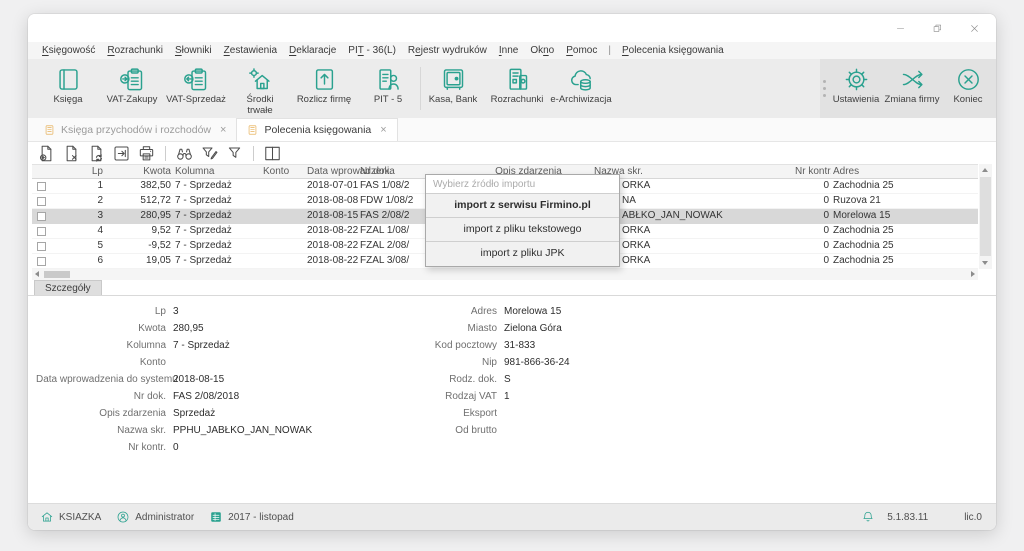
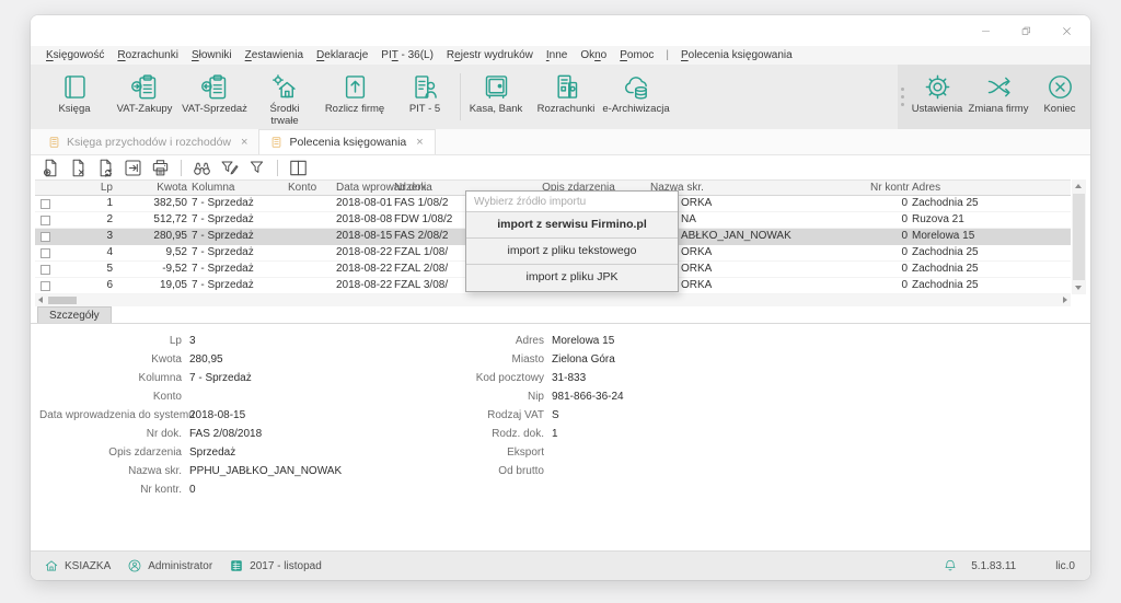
  Księgowość
  Rozrachunki
  Słowniki
  Zestawienia
  Deklaracje
  PIT - 36(L)
  Rejestr wydruków
  Inne
  Okno
  Pomoc
  |
  Polecenia księgowania
  Księga
  VAT-Zakupy
  VAT-Sprzedaż
  Środki
  trwałe
  Rozlicz firmę
  PIT - 5
  Kasa, Bank
  Rozrachunki
  e-Archiwizacja
  Ustawienia
  Zmiana firmy
  Koniec
  Księga przychodów i rozchodów
  ×
  Polecenia księgowania
  ×
  Lp
  Kwota
  Kolumna
  Konto
  Nr dok.
  Opis zdarzenia
  Nazwa skr.
  Nr kontr
  Adres
  1
  382,50
  7 - Sprzedaż
- 2018-07-01
+ 2018-08-01
  FAS 1/08/2
  ORKA
  0
  Zachodnia 25
  2
  512,72
  7 - Sprzedaż
  2018-08-08
  FDW 1/08/2
  NA
  0
  Ruzova 21
  3
  280,95
  7 - Sprzedaż
  2018-08-15
  FAS 2/08/2
  ABŁKO_JAN_NOWAK
  0
  Morelowa 15
  4
  9,52
  7 - Sprzedaż
  2018-08-22
  FZAL 1/08/
  ORKA
  0
  Zachodnia 25
  5
  -9,52
  7 - Sprzedaż
  2018-08-22
  FZAL 2/08/
  ORKA
  0
  Zachodnia 25
  6
  19,05
  7 - Sprzedaż
  2018-08-22
  FZAL 3/08/
  ORKA
  0
  Zachodnia 25
  Szczegóły
  Lp
  3
  Kwota
  280,95
  Kolumna
  7 - Sprzedaż
  Konto
  Data wprowadzenia do system
  2018-08-15
  Nr dok.
  FAS 2/08/2018
  Opis zdarzenia
  Sprzedaż
  Nazwa skr.
  PPHU_JABŁKO_JAN_NOWAK
  Nr kontr.
  0
  Adres
  Morelowa 15
  Miasto
  Zielona Góra
  Kod pocztowy
  31-833
  Nip
  981-866-36-24
- Rodz. dok.
+ Rodzaj VAT
  S
- Rodzaj VAT
+ Rodz. dok.
  1
  Eksport
  Od brutto
  KSIAZKA
  Administrator
  2017 - listopad
  5.1.83.11
  lic.0
  Wybierz źródło importu
  import z serwisu Firmino.pl
  import z pliku tekstowego
  import z pliku JPK
